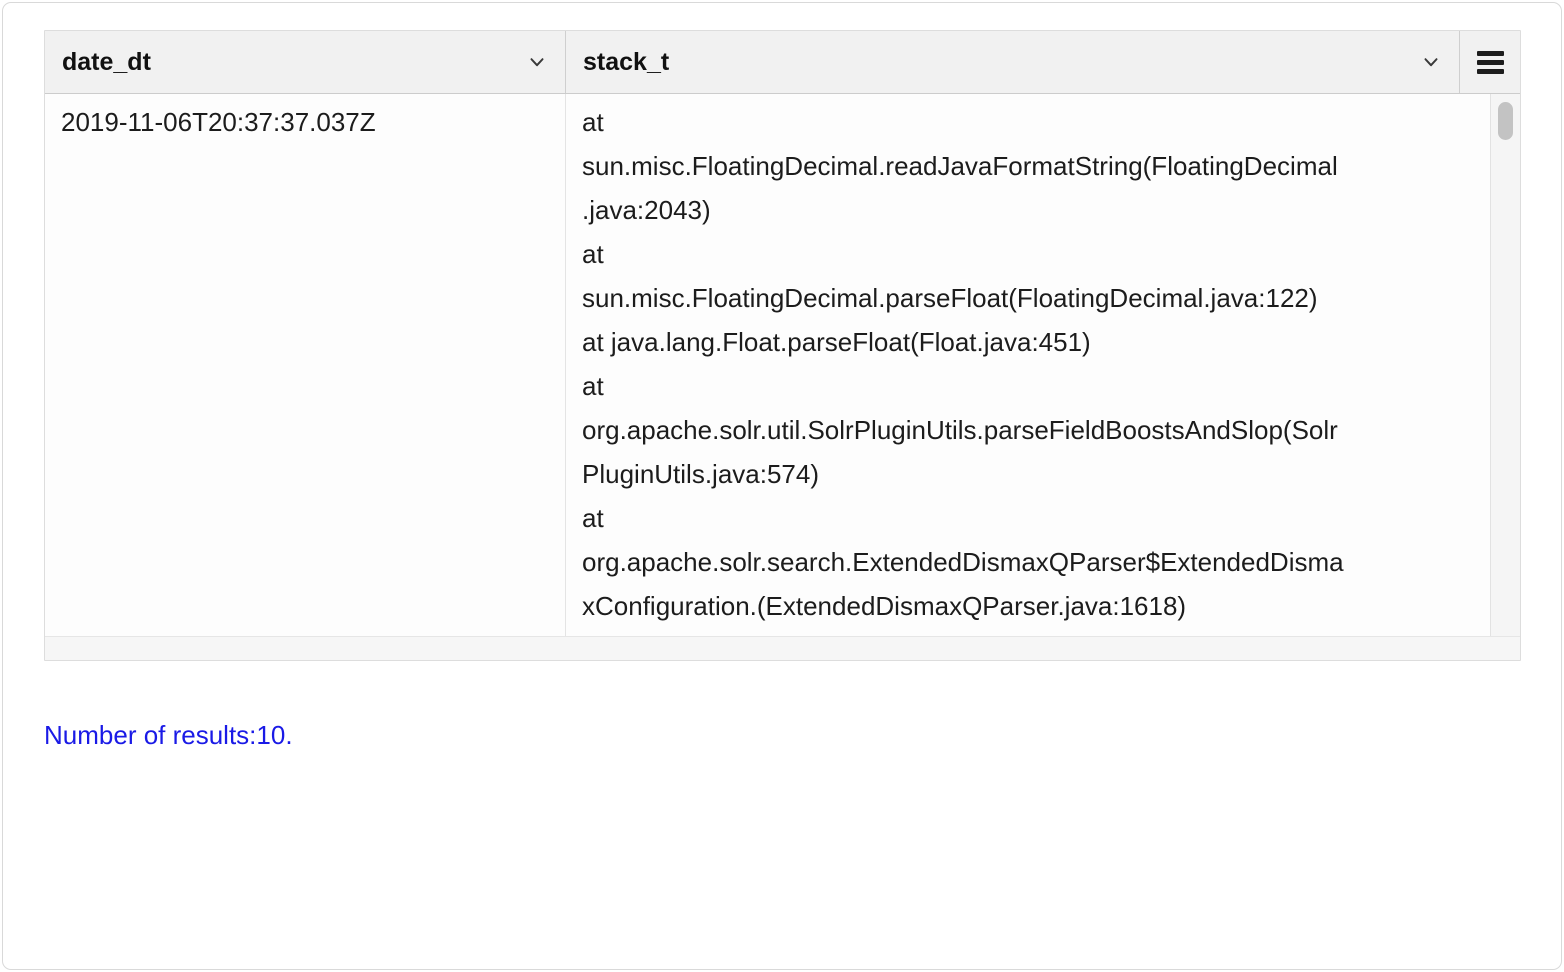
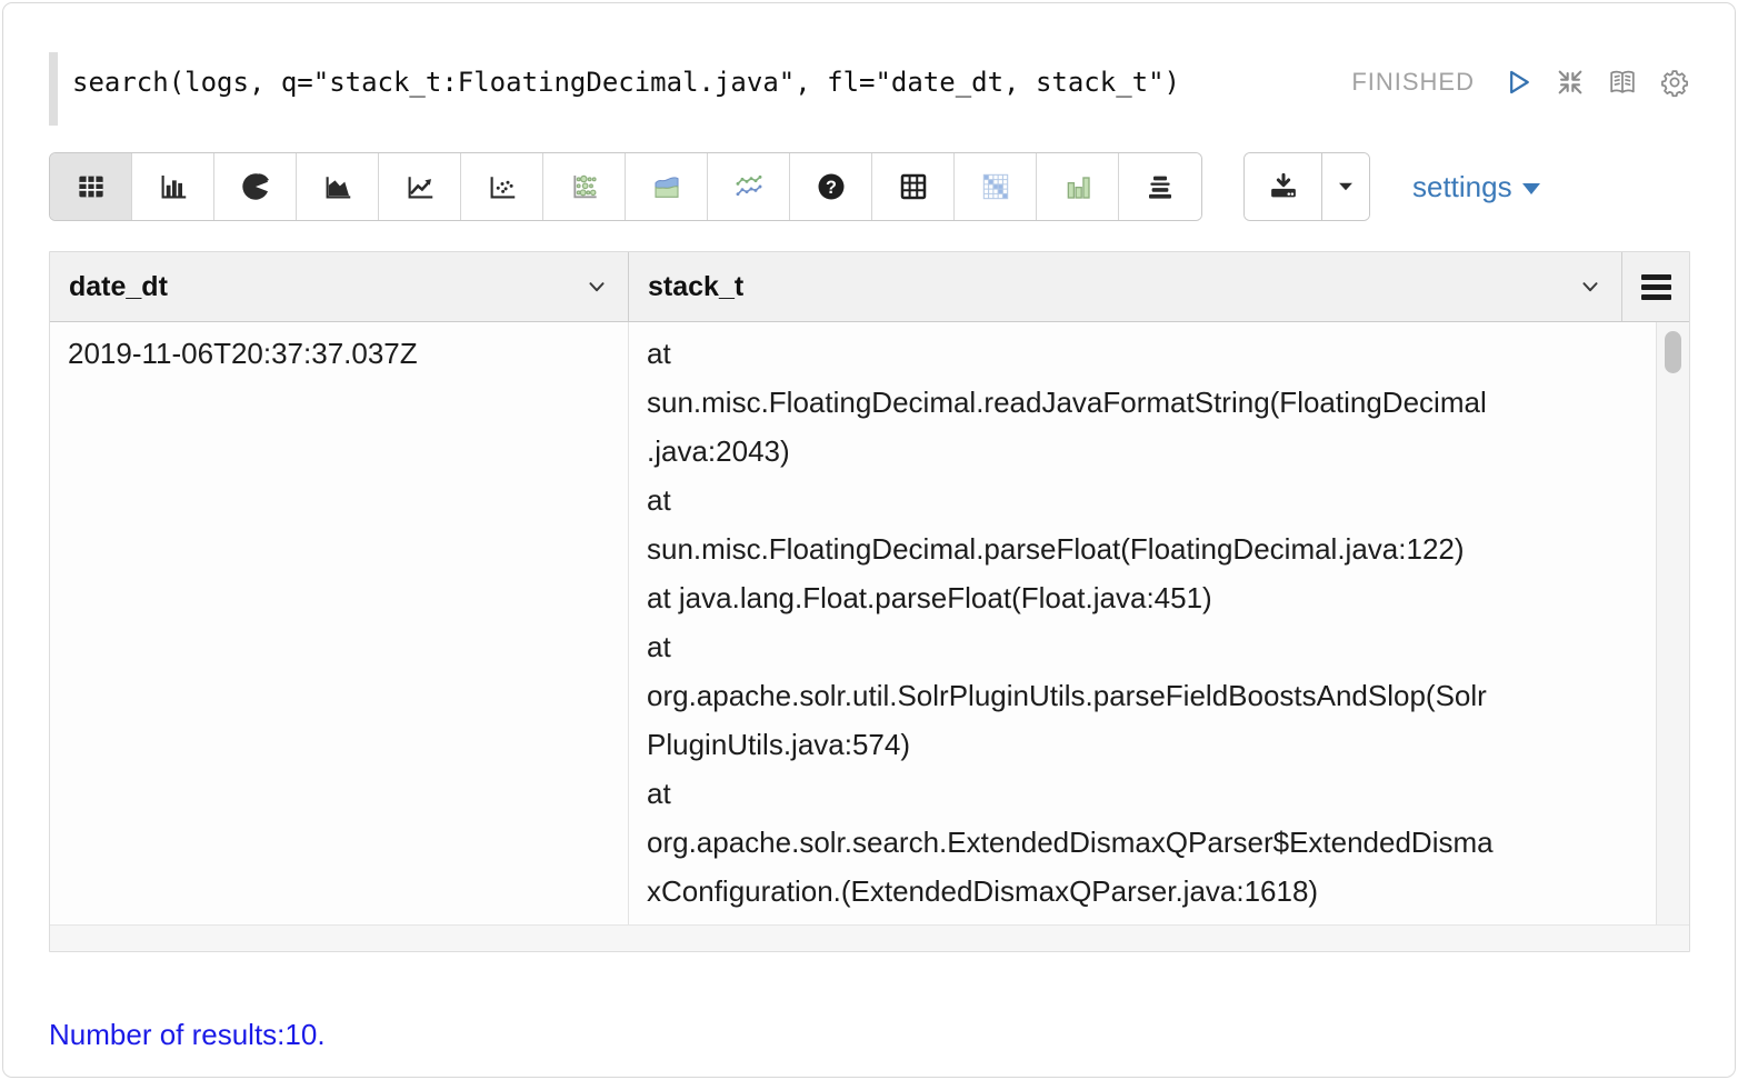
+ search(logs, q="stack_t:FloatingDecimal.java", fl="date_dt, stack_t")
+ FINISHED
+ ?
+ settings
  date_dt
  stack_t
  2019-11-06T20:37:37.037Z
  at
  sun.misc.FloatingDecimal.readJavaFormatString(FloatingDecimal
  .java:2043)
  at
  sun.misc.FloatingDecimal.parseFloat(FloatingDecimal.java:122)
  at java.lang.Float.parseFloat(Float.java:451)
  at
  org.apache.solr.util.SolrPluginUtils.parseFieldBoostsAndSlop(Solr
  PluginUtils.java:574)
  at
  org.apache.solr.search.ExtendedDismaxQParser$ExtendedDisma
  xConfiguration.(ExtendedDismaxQParser.java:1618)
  Number of results:10.
